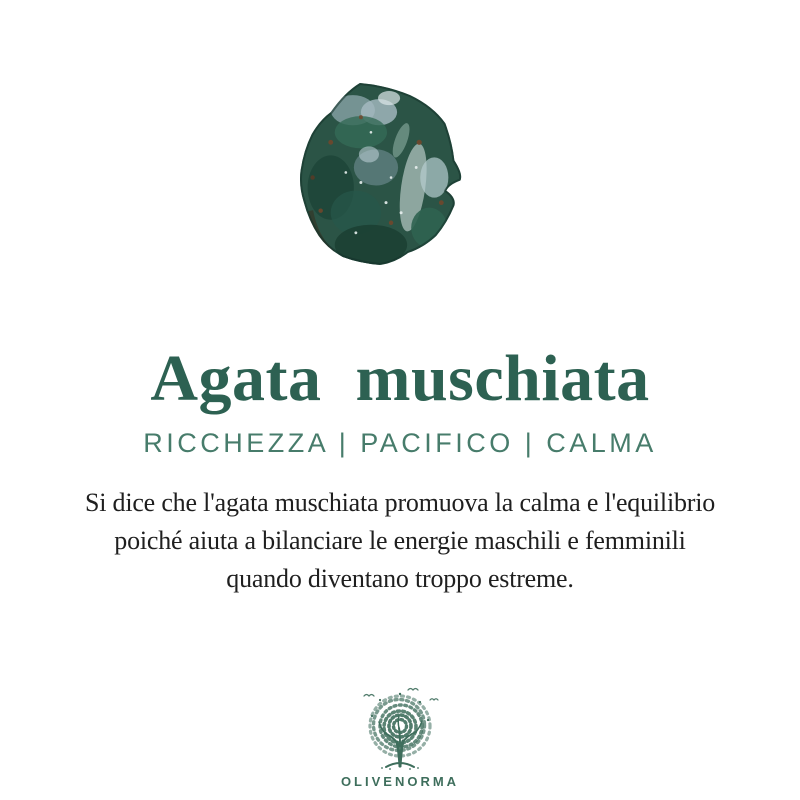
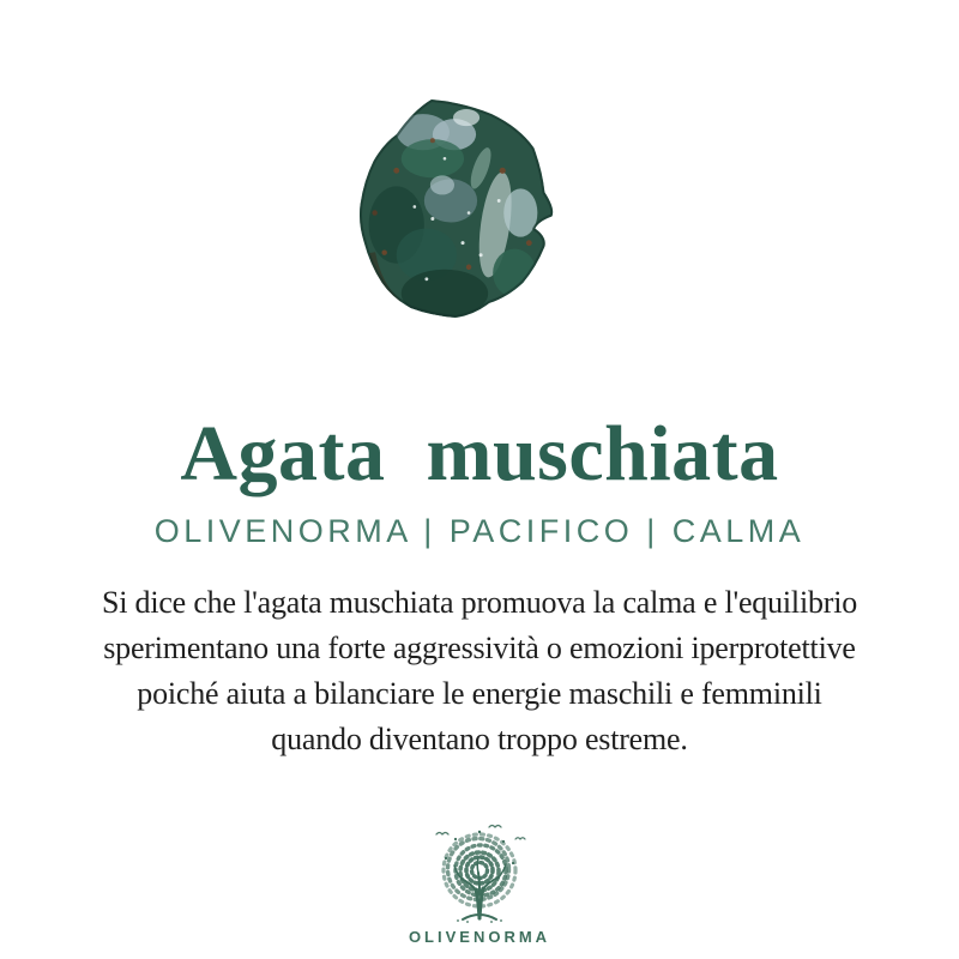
  Agata muschiata
- RICCHEZZA | PACIFICO | CALMA
+ OLIVENORMA | PACIFICO | CALMA
  Si dice che l'agata muschiata promuova la calma e l'equilibrio
+ sperimentano una forte aggressività o emozioni iperprotettive
  poiché aiuta a bilanciare le energie maschili e femminili
  quando diventano troppo estreme.
  OLIVENORMA
